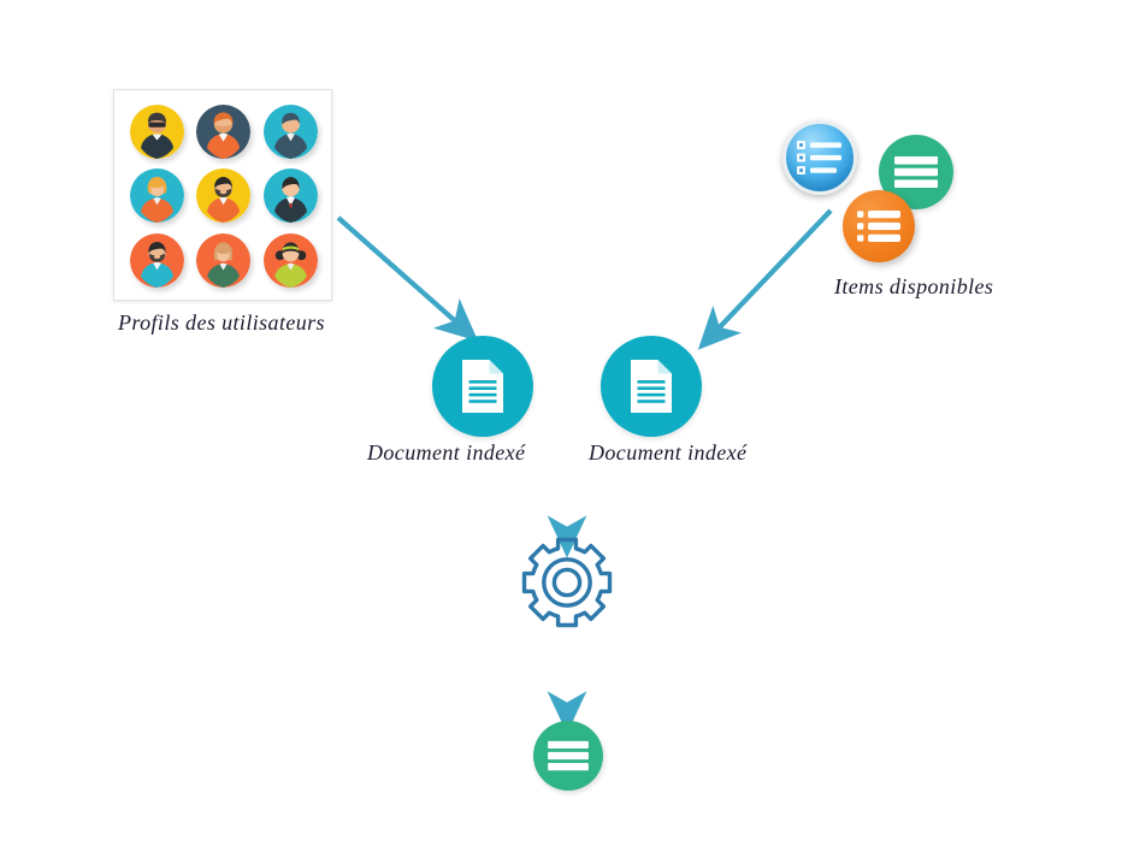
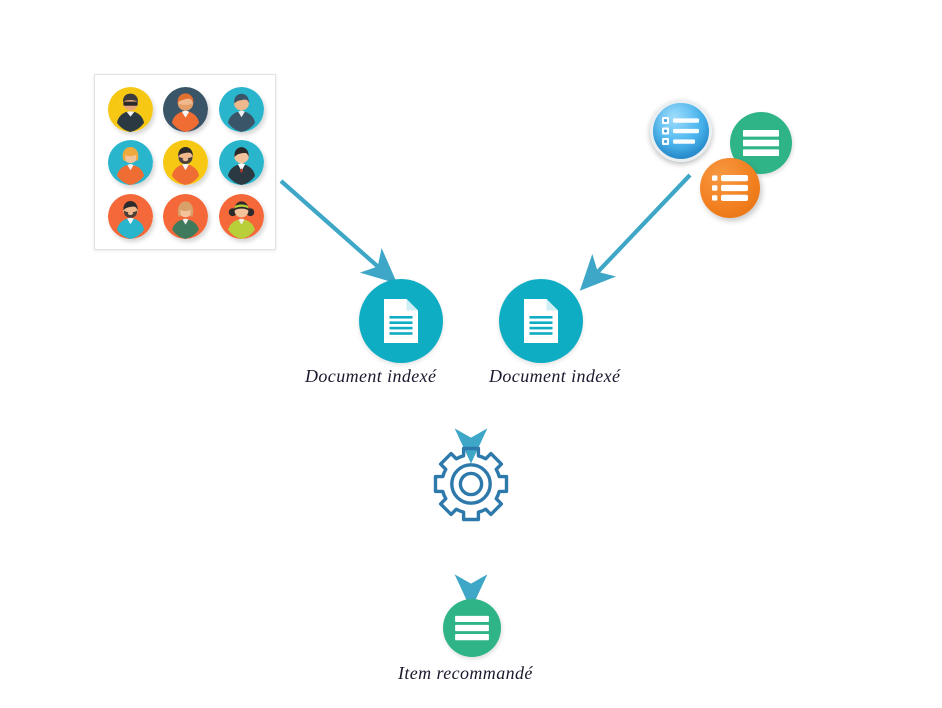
- Profils des utilisateurs
- Items disponibles
  Document indexé
  Document indexé
+ Item recommandé
